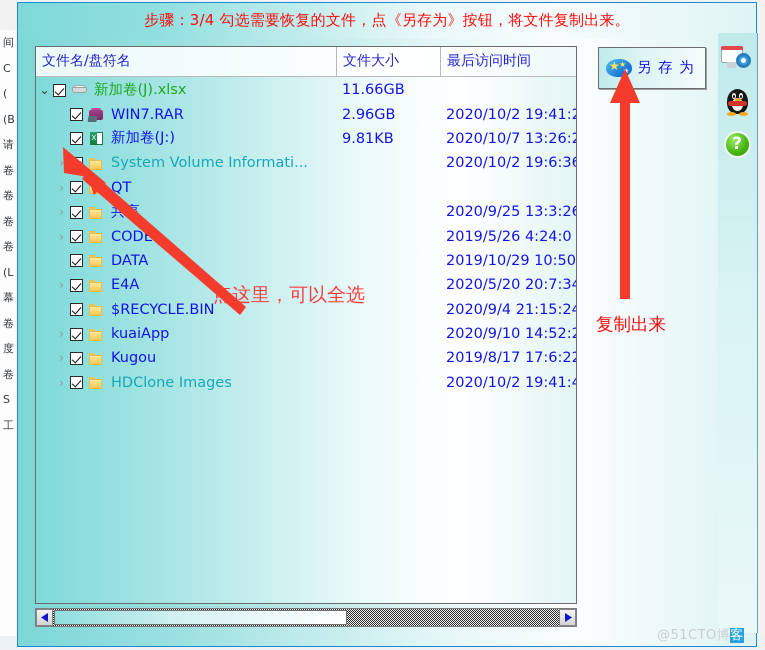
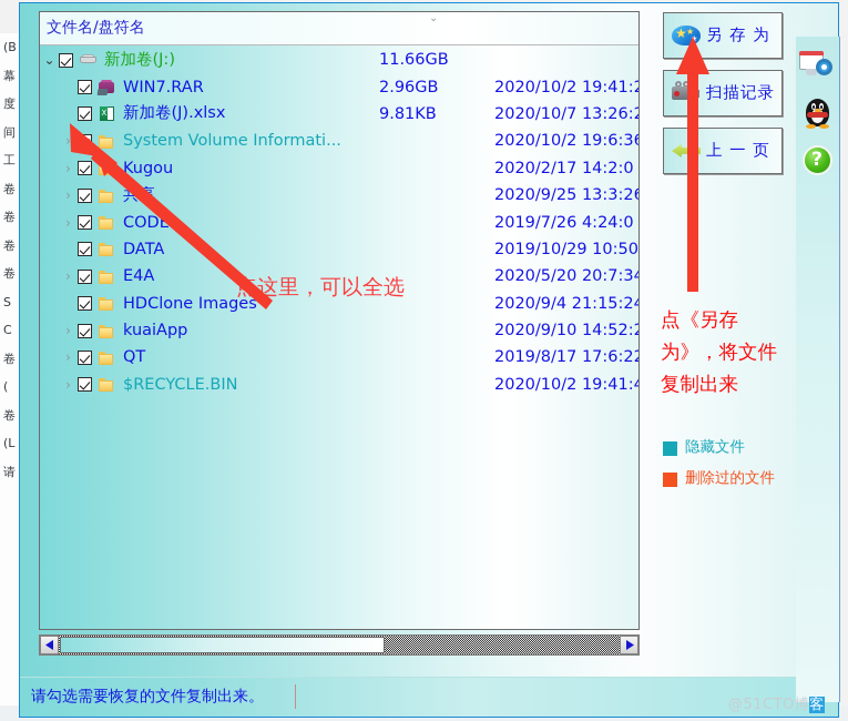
- 间
+ (B
- C
+ 幕
- (
+ 度
- (B
+ 间
- 请
+ 工
  卷
  卷
  卷
  卷
- (L
+ S
- 幕
+ C
  卷
- 度
+ (
  卷
- S
+ (L
- 工
+ 请
- 步骤：3/4 勾选需要恢复的文件，点《另存为》按钮，将文件复制出来。
  文件名/盘符名
- 文件大小
- 最后访问时间
  ⌄
  ⌄
- 新加卷(J).xlsx
+ 新加卷(J:)
  11.66GB
  WIN7.RAR
  2.96GB
  2020/10/2 19:41:
  X
- 新加卷(J:)
+ 新加卷(J).xlsx
  9.81KB
  2020/10/7 13:26:
  ›
  System Volume Informati...
  2020/10/2 19:6:3
  ›
- QT
+ Kugou
+ 2020/2/17 14:2:0
  ›
  2020/9/25 13:3:2
  ›
  CODE
- 2019/5/26 4:24:0
+ 2019/7/26 4:24:0
  DATA
  2019/10/29 10:50
  ›
  E4A
  2020/5/20 20:7:3
- $RECYCLE.BIN
+ HDClone Images
  2020/9/4 21:15:2
  ›
  kuaiApp
  2020/9/10 14:52:
  ›
- Kugou
+ QT
  2019/8/17 17:6:2
  ›
- HDClone Images
+ $RECYCLE.BIN
  2020/10/2 19:41:
  ★
  ★
  另 存 为
+ 扫描记录
+ 上 一 页
+ 点《另存
+ 为》，将文件
  复制出来
+ 隐藏文件
+ 删除过的文件
  这里，可以全选
+ 请勾选需要恢复的文件复制出来。
  ?
  @51CTO博客
